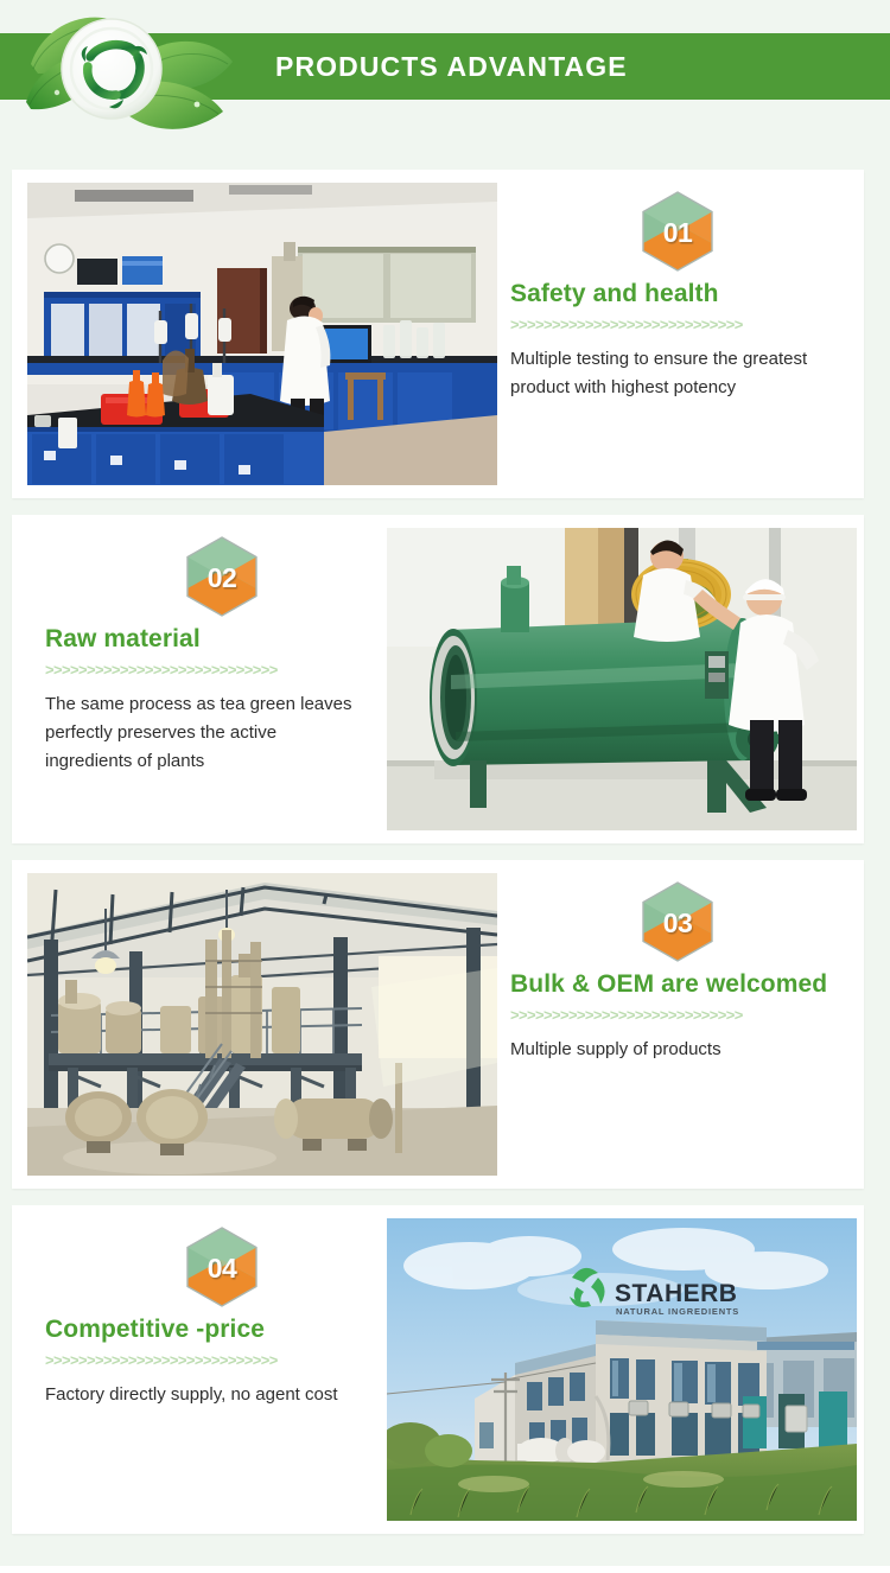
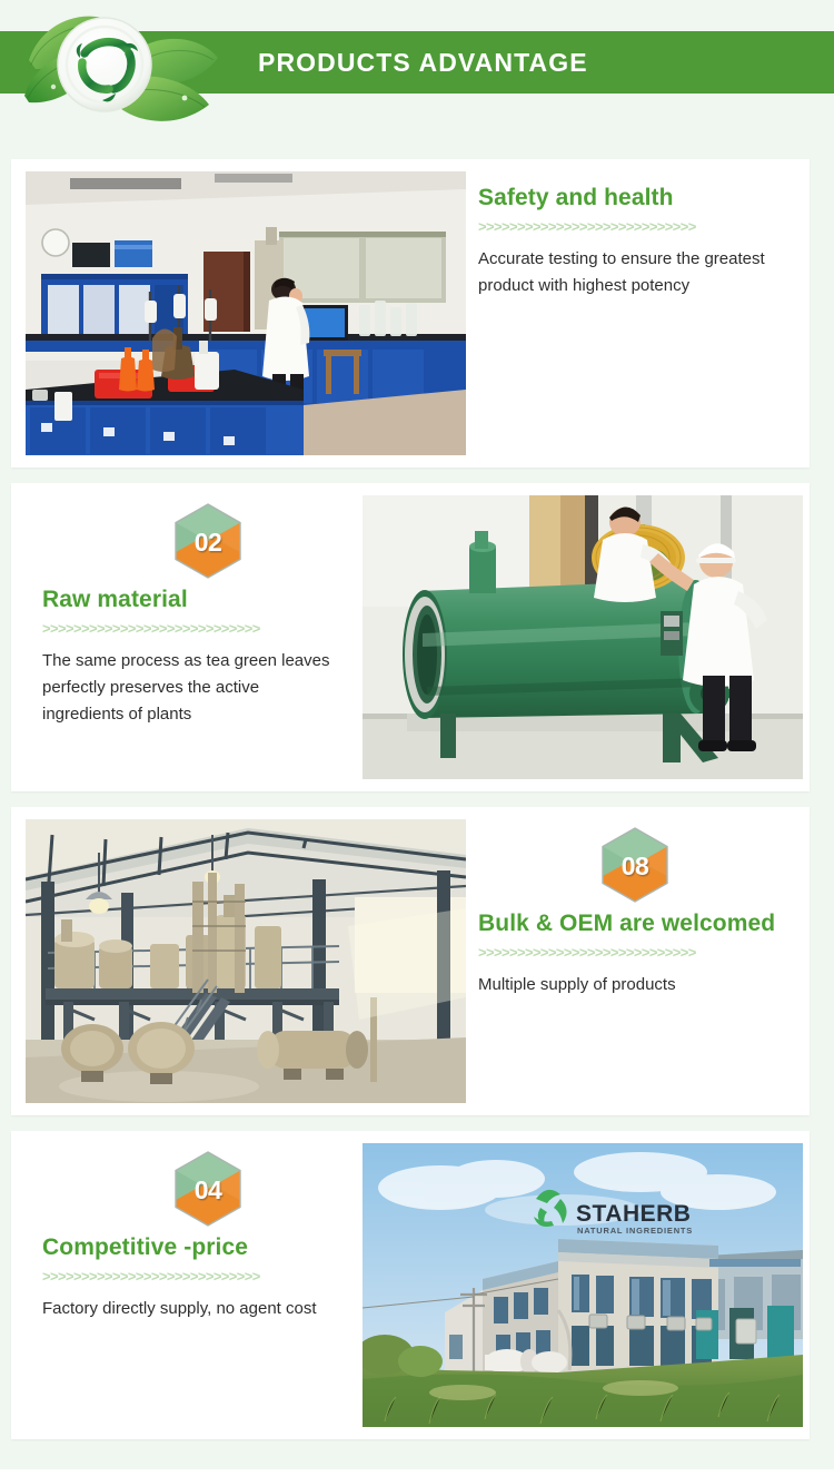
  PRODUCTS ADVANTAGE
- 01
  Safety and health
  >>>>>>>>>>>>>>>>>>>>>>>>>>>>
- Multiple testing to ensure the greatest product with highest potency
+ Accurate testing to ensure the greatest product with highest potency
  02
  Raw material
  >>>>>>>>>>>>>>>>>>>>>>>>>>>>
  The same process as tea green leaves perfectly preserves the active ingredients of plants
- 03
+ 08
  Bulk & OEM are welcomed
  >>>>>>>>>>>>>>>>>>>>>>>>>>>>
  Multiple supply of products
  STAHERB
  NATURAL INGREDIENTS
  04
  Competitive -price
  >>>>>>>>>>>>>>>>>>>>>>>>>>>>
  Factory directly supply, no agent cost
